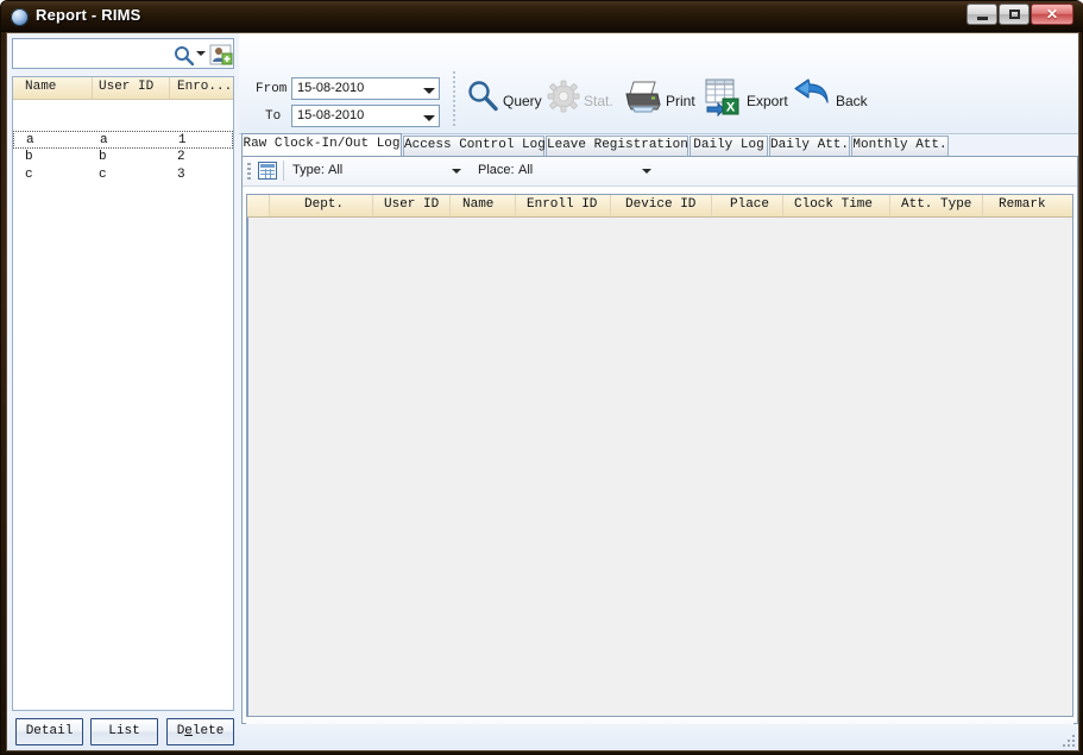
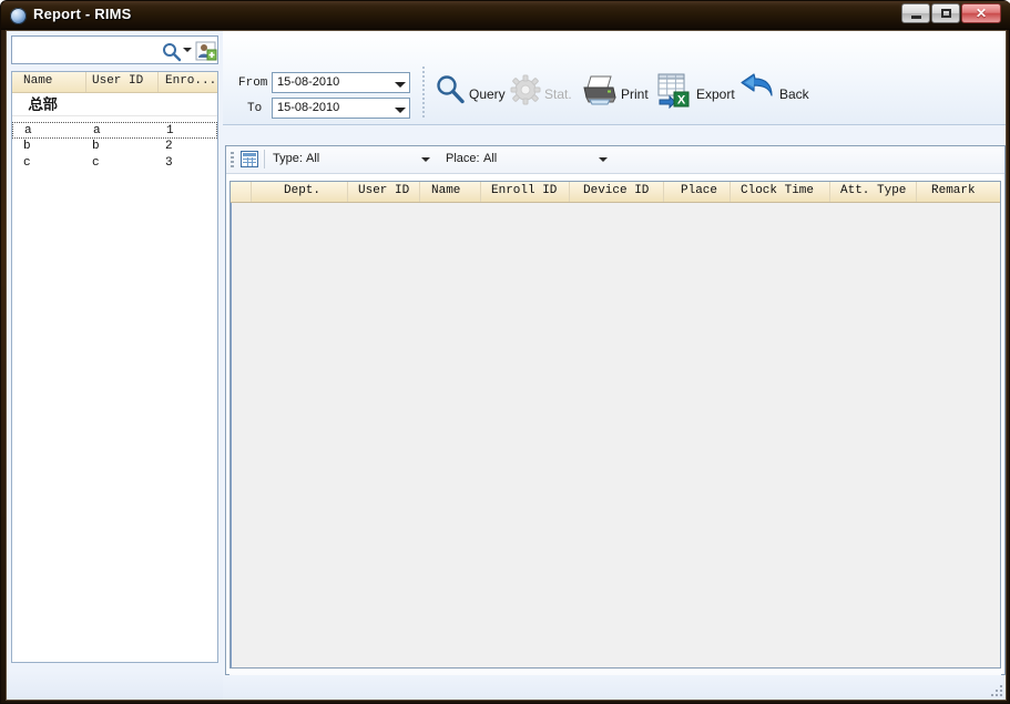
  Report - RIMS
  ✕
  Name
  User ID
  Enro...
+ 总部
  a
  a
  1
  b
  b
  2
  c
  c
  3
- Detail
- List
- Delete
  From
  15-08-2010
  To
  15-08-2010
  Query
  Stat.
  Print
  X
  Export
  Back
- Raw Clock-In/Out Log
- Access Control Log
- Leave Registration
- Daily Log
- Daily Att.
- Monthly Att.
  Type:
  All
  Place:
  All
  Dept.
  User ID
  Name
  Enroll ID
  Device ID
  Place
  Clock Time
  Att. Type
  Remark
